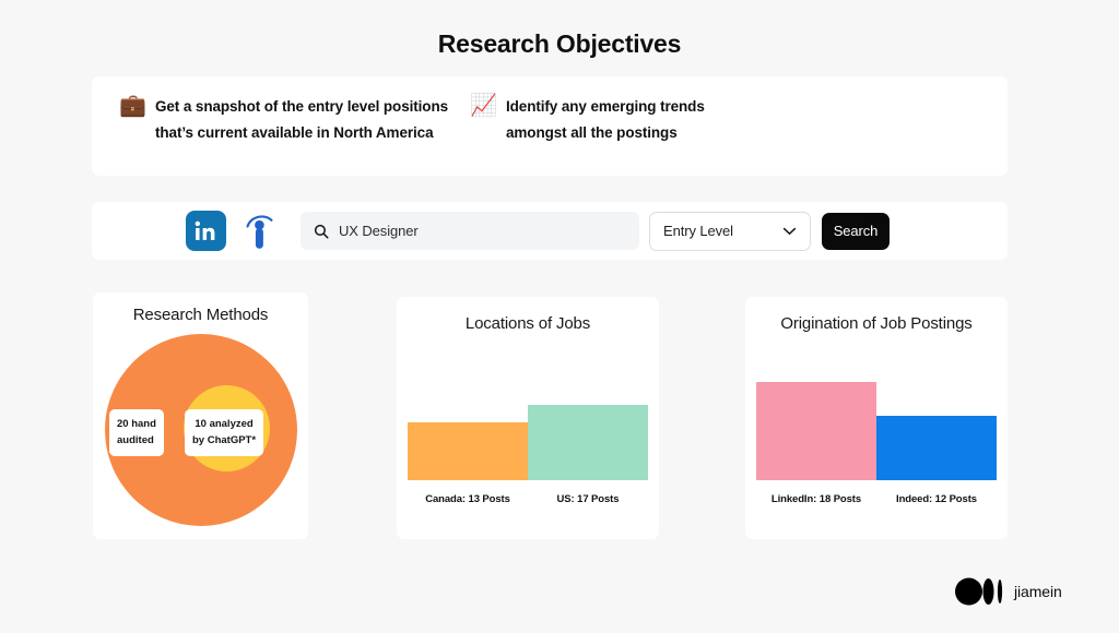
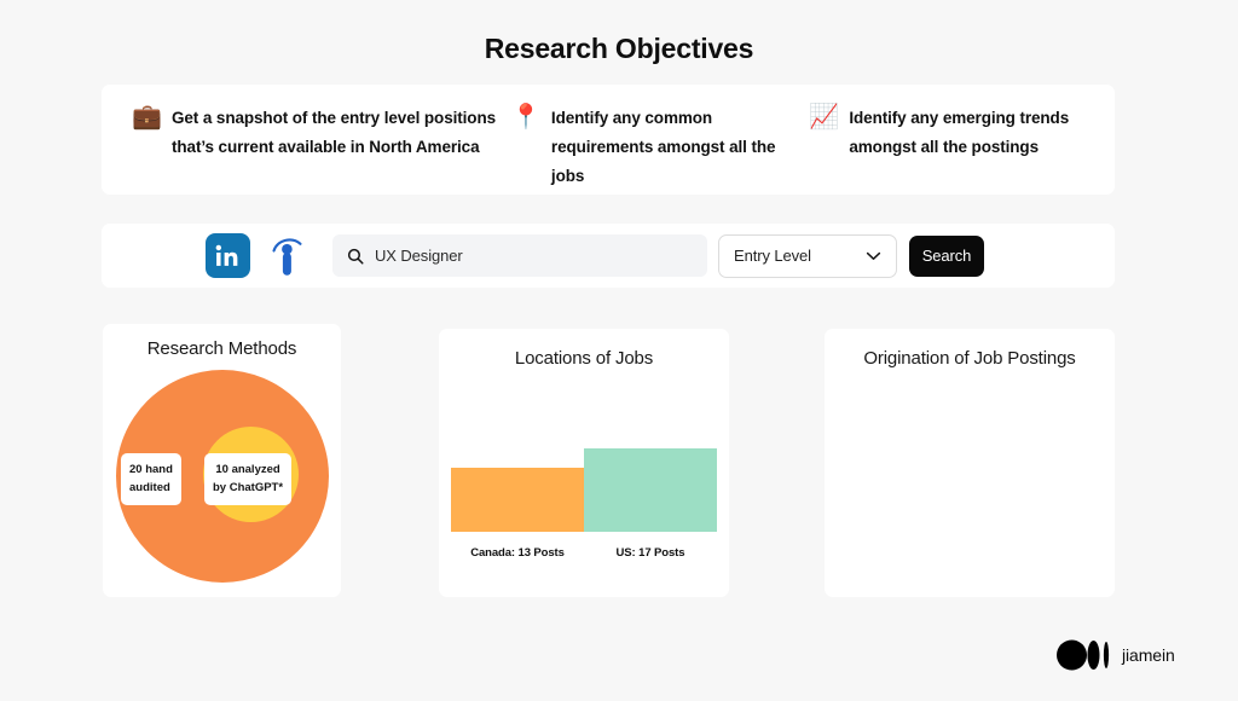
  Research Objectives
  💼
  Get a snapshot of the entry level positions that’s current available in North America
+ 📍
+ Identify any common requirements amongst all the jobs
  📈
  Identify any emerging trends amongst all the postings
  UX Designer
  Entry Level
  Search
  Research Methods
  20 hand
  audited
  10 analyzed
  by ChatGPT*
  Locations of Jobs
  Canada: 13 Posts
  US: 17 Posts
  Origination of Job Postings
- LinkedIn: 18 Posts
- Indeed: 12 Posts
  jiamein
